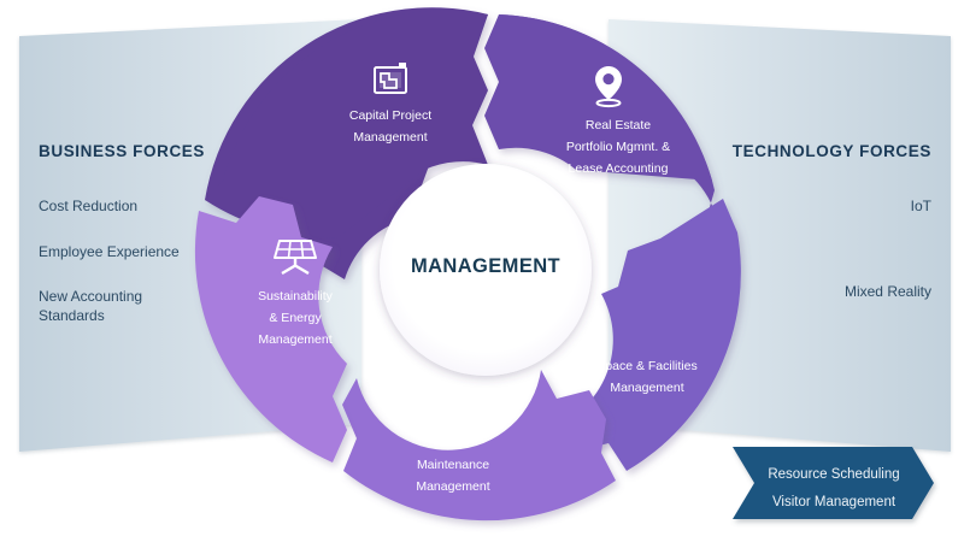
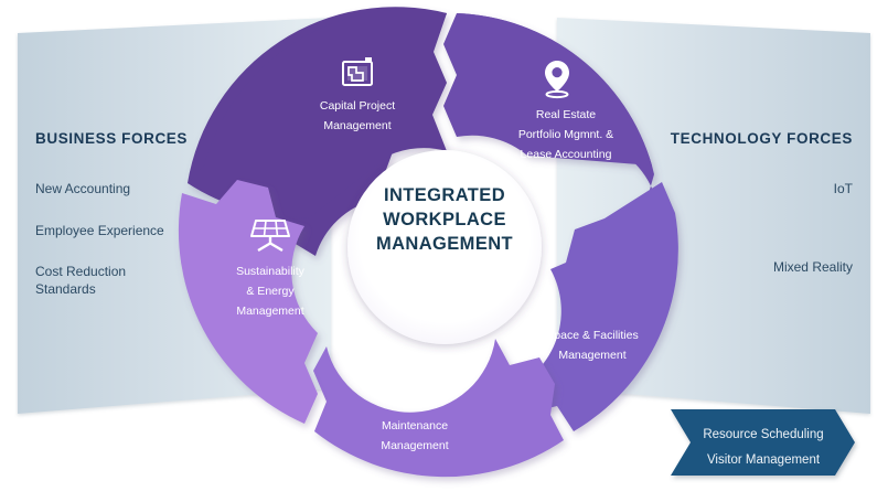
+ INTEGRATED
+ WORKPLACE
  MANAGEMENT
  Capital Project
  Management
  Real Estate
  Portfolio Mgmnt. &
  Lease Accounting
  Space & Facilities
  Management
  Maintenance
  Management
  Sustainability
  & Energy
  Management
  BUSINESS FORCES
- Cost Reduction
+ New Accounting
  Employee Experience
- New Accounting
+ Cost Reduction
  Standards
  TECHNOLOGY FORCES
  IoT
  Mixed Reality
  Resource Scheduling
  Visitor Management
